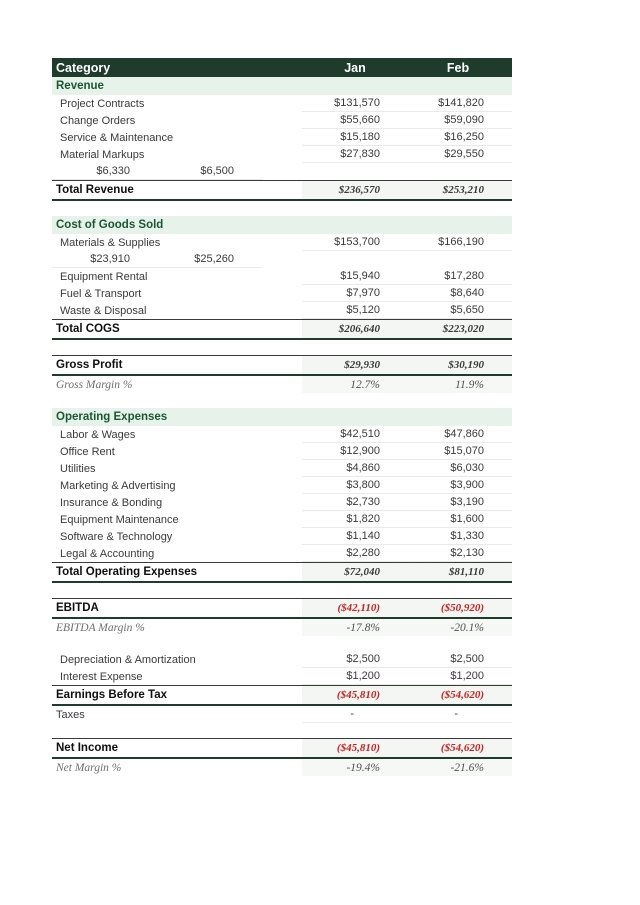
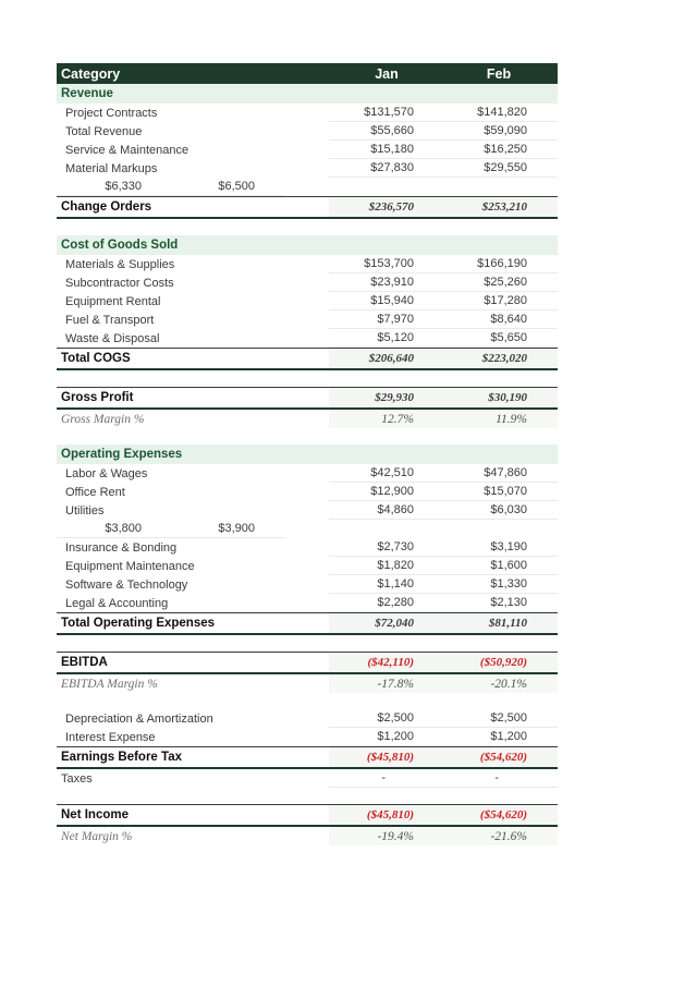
  Category
  Jan
  Feb
  Revenue
  Project Contracts
  $131,570
  $141,820
- Change Orders
+ Total Revenue
  $55,660
  $59,090
  Service & Maintenance
  $15,180
  $16,250
  Material Markups
  $27,830
  $29,550
  $6,330
  $6,500
- Total Revenue
+ Change Orders
  $236,570
  $253,210
  Cost of Goods Sold
  Materials & Supplies
  $153,700
  $166,190
+ Subcontractor Costs
  $23,910
  $25,260
  Equipment Rental
  $15,940
  $17,280
  Fuel & Transport
  $7,970
  $8,640
  Waste & Disposal
  $5,120
  $5,650
  Total COGS
  $206,640
  $223,020
  Gross Profit
  $29,930
  $30,190
  Gross Margin %
  12.7%
  11.9%
  Operating Expenses
  Labor & Wages
  $42,510
  $47,860
  Office Rent
  $12,900
  $15,070
  Utilities
  $4,860
  $6,030
- Marketing & Advertising
  $3,800
  $3,900
  Insurance & Bonding
  $2,730
  $3,190
  Equipment Maintenance
  $1,820
  $1,600
  Software & Technology
  $1,140
  $1,330
  Legal & Accounting
  $2,280
  $2,130
  Total Operating Expenses
  $72,040
  $81,110
  EBITDA
  ($42,110)
  ($50,920)
  EBITDA Margin %
  -17.8%
  -20.1%
  Depreciation & Amortization
  $2,500
  $2,500
  Interest Expense
  $1,200
  $1,200
  Earnings Before Tax
  ($45,810)
  ($54,620)
  Taxes
  -
  -
  Net Income
  ($45,810)
  ($54,620)
  Net Margin %
  -19.4%
  -21.6%
